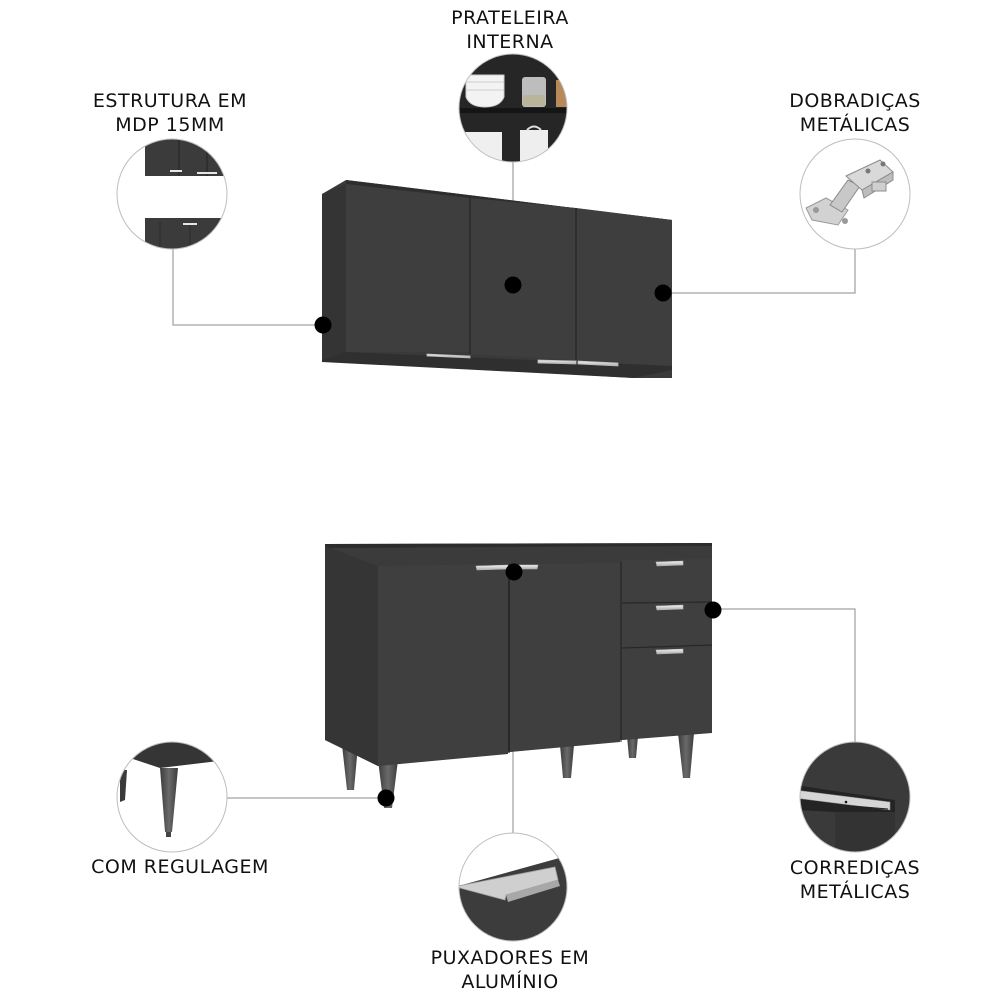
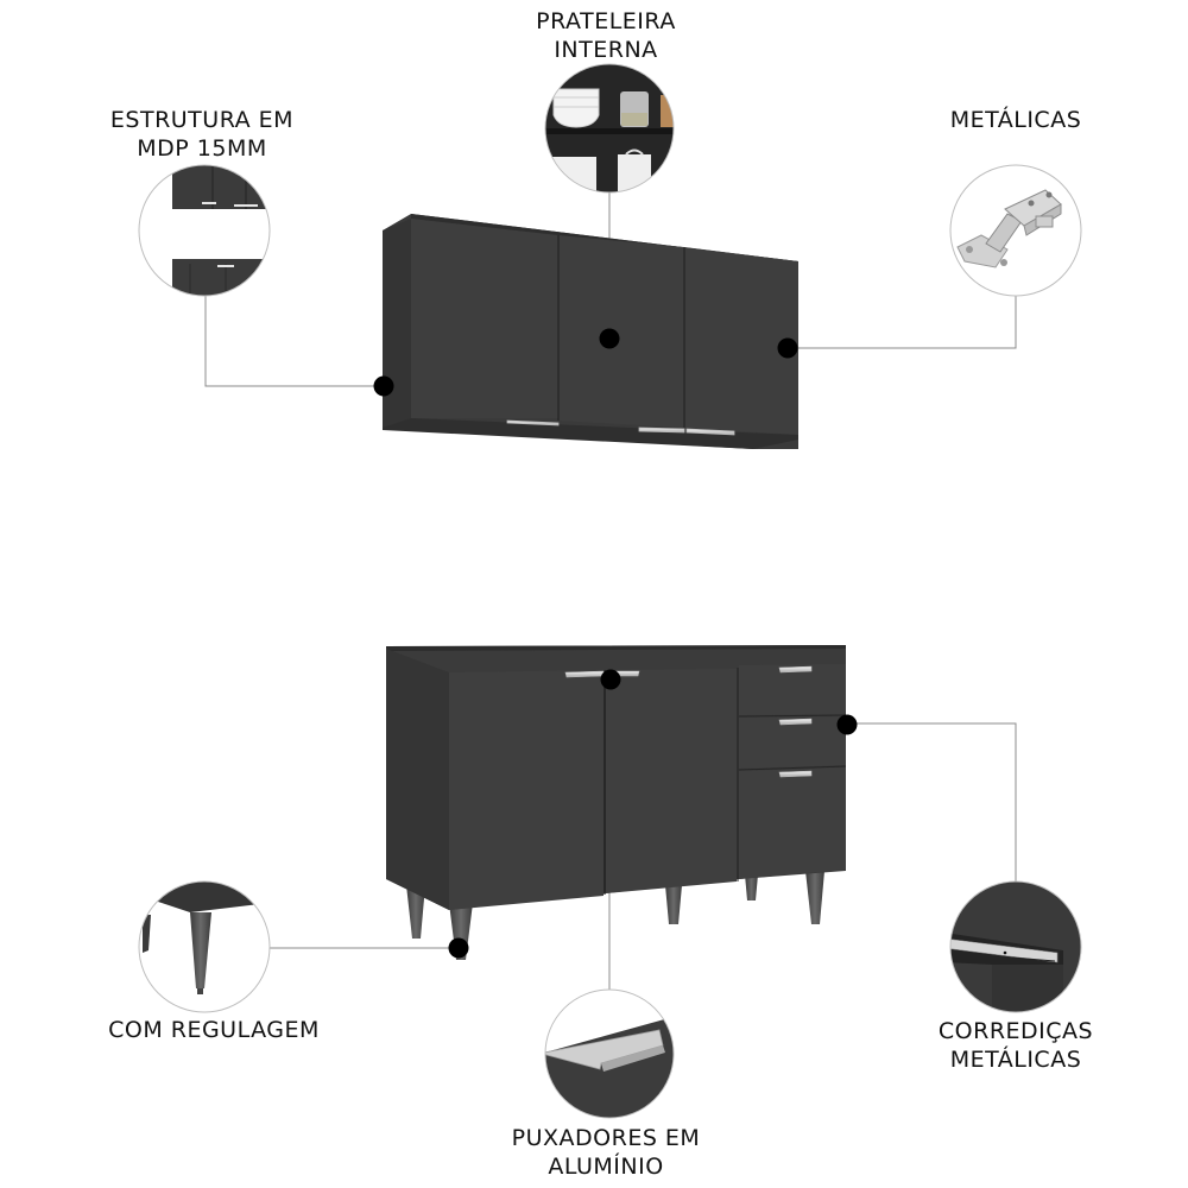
  PRATELEIRA
  INTERNA
  ESTRUTURA EM
  MDP 15MM
- DOBRADIÇAS
  METÁLICAS
  COM REGULAGEM
  PUXADORES EM
  ALUMÍNIO
  CORREDIÇAS
  METÁLICAS
